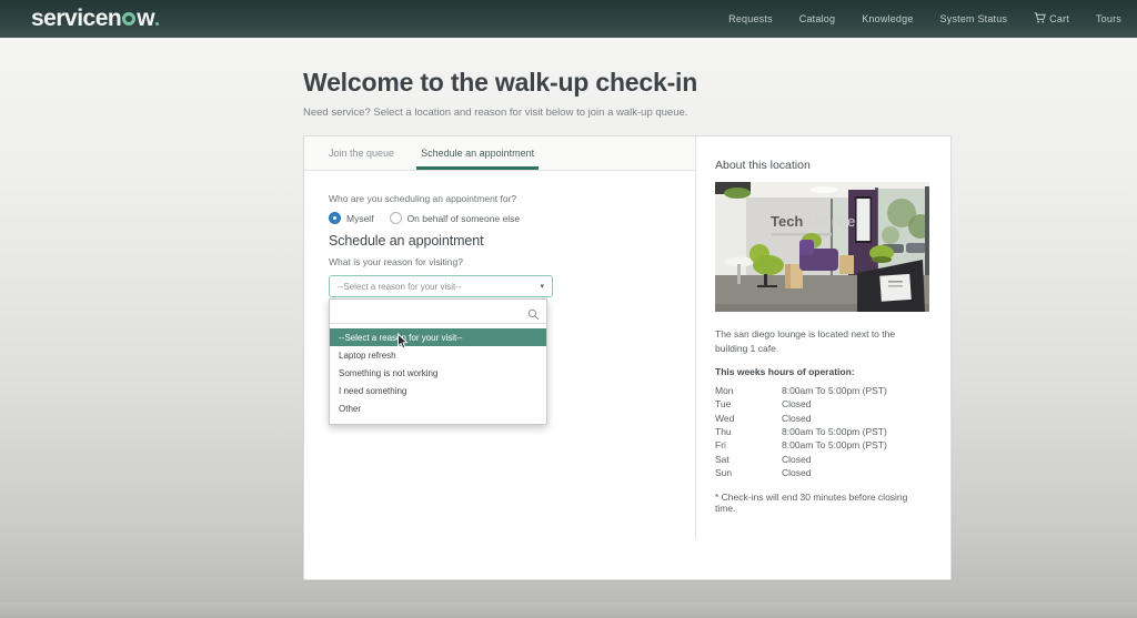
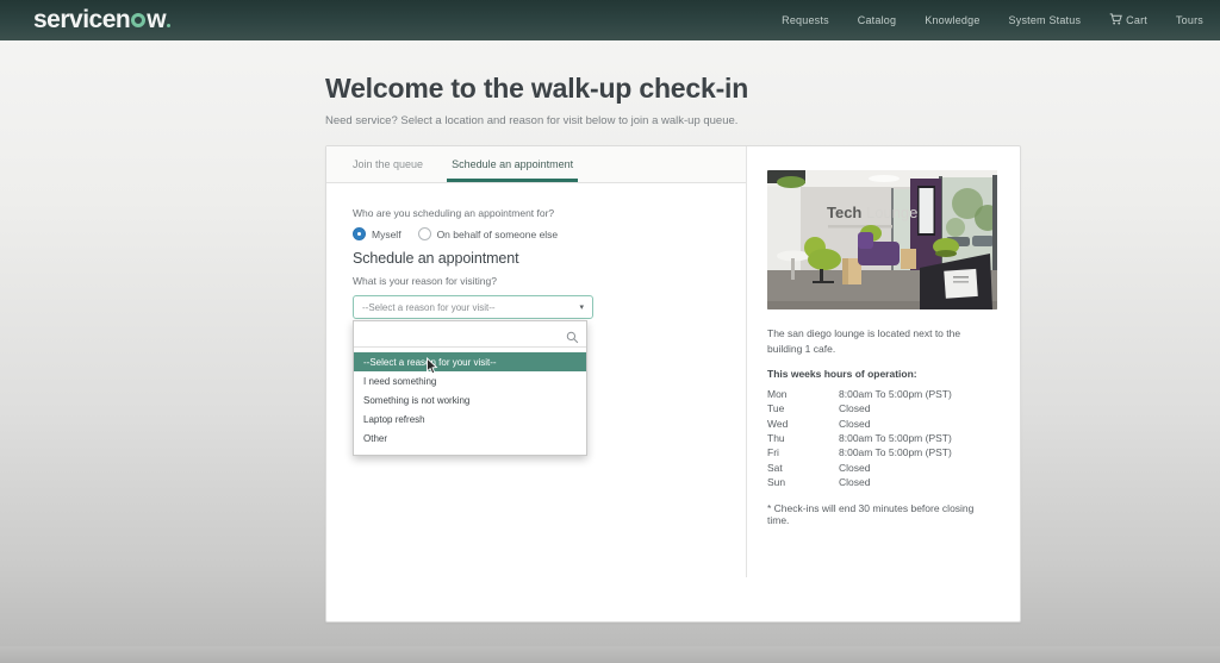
  servicen
  w
  Requests
  Catalog
  Knowledge
  System Status
  Cart
  Tours
  Welcome to the walk-up check-in
  Need service? Select a location and reason for visit below to join a walk-up queue.
  Join the queue
  Schedule an appointment
  Who are you scheduling an appointment for?
  Myself
  On behalf of someone else
  Schedule an appointment
  What is your reason for visiting?
  --Select a reason for your visit--
  --Select a reasn for your visit--
- Laptop refresh
+ I need something
  Something is not working
- I need something
+ Laptop refresh
  Other
- About this location
  Tech
  Lounge
  The san diego lounge is located next to the building 1 cafe.
  This weeks hours of operation:
  Mon
  8:00am To 5:00pm (PST)
  Tue
  Closed
  Wed
  Closed
  Thu
  8:00am To 5:00pm (PST)
  Fri
  8:00am To 5:00pm (PST)
  Sat
  Closed
  Sun
  Closed
  * Check-ins will end 30 minutes before closing time.
